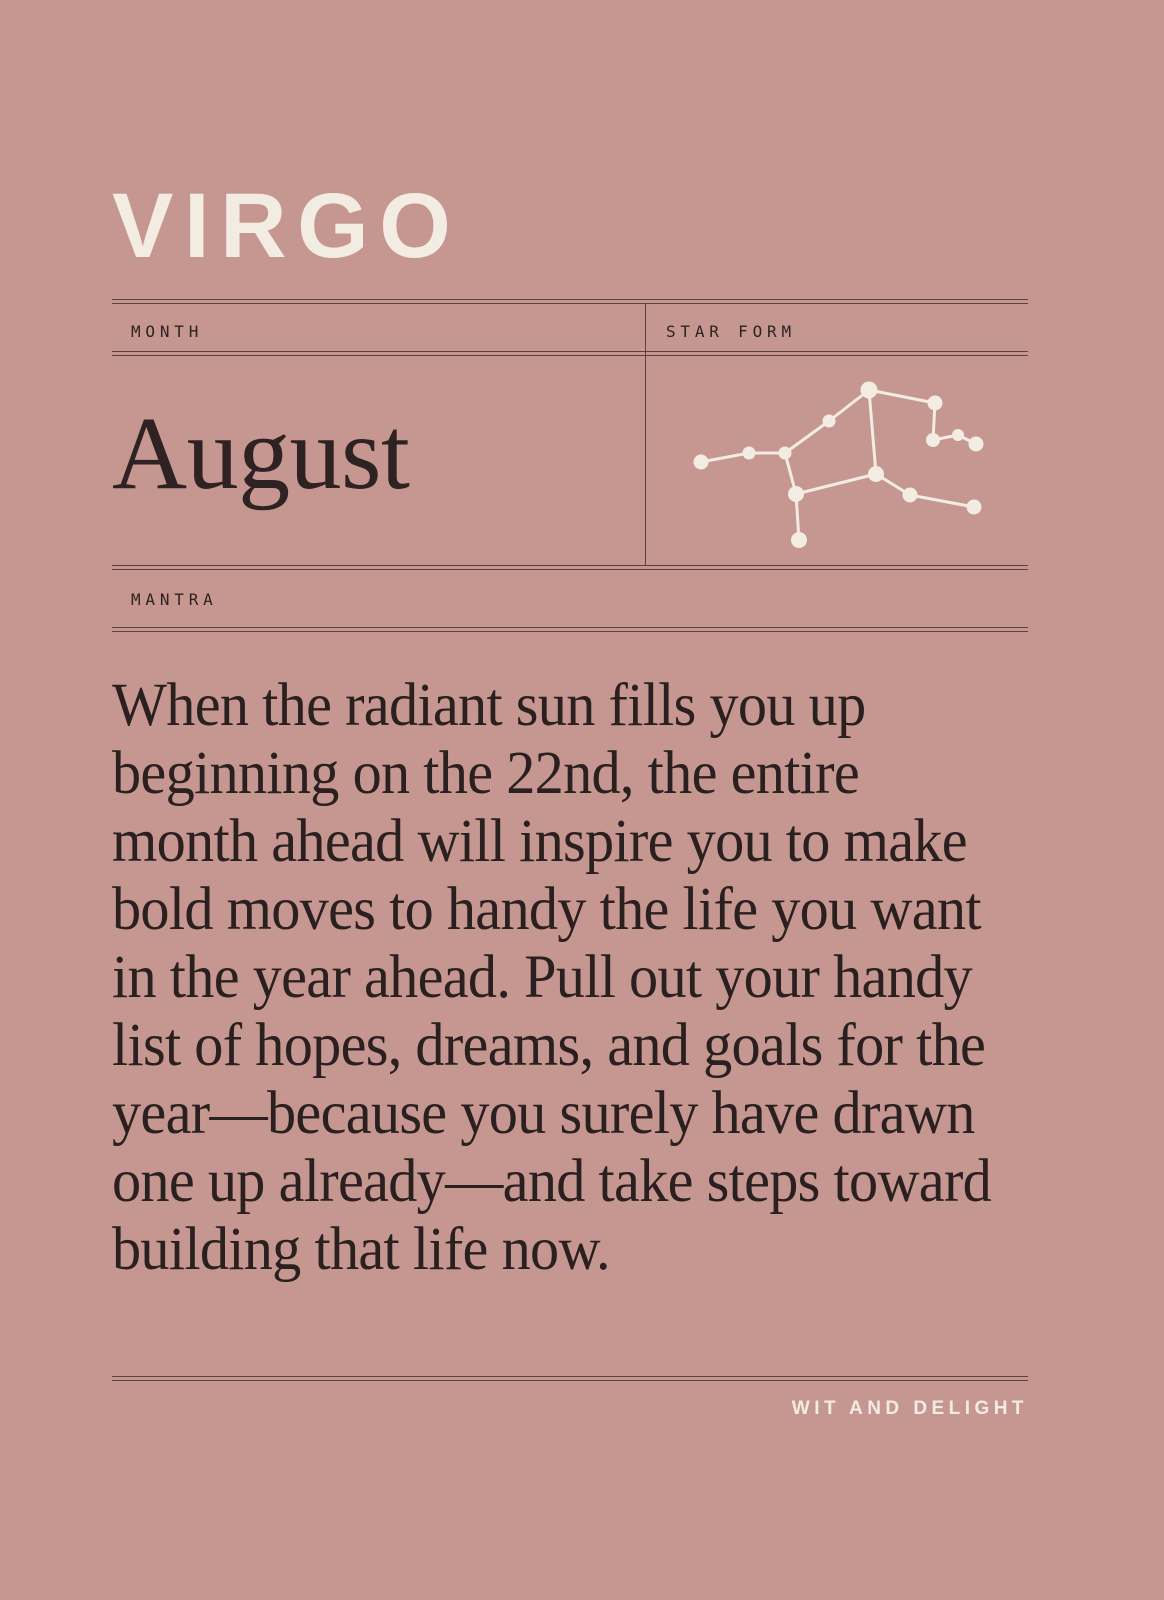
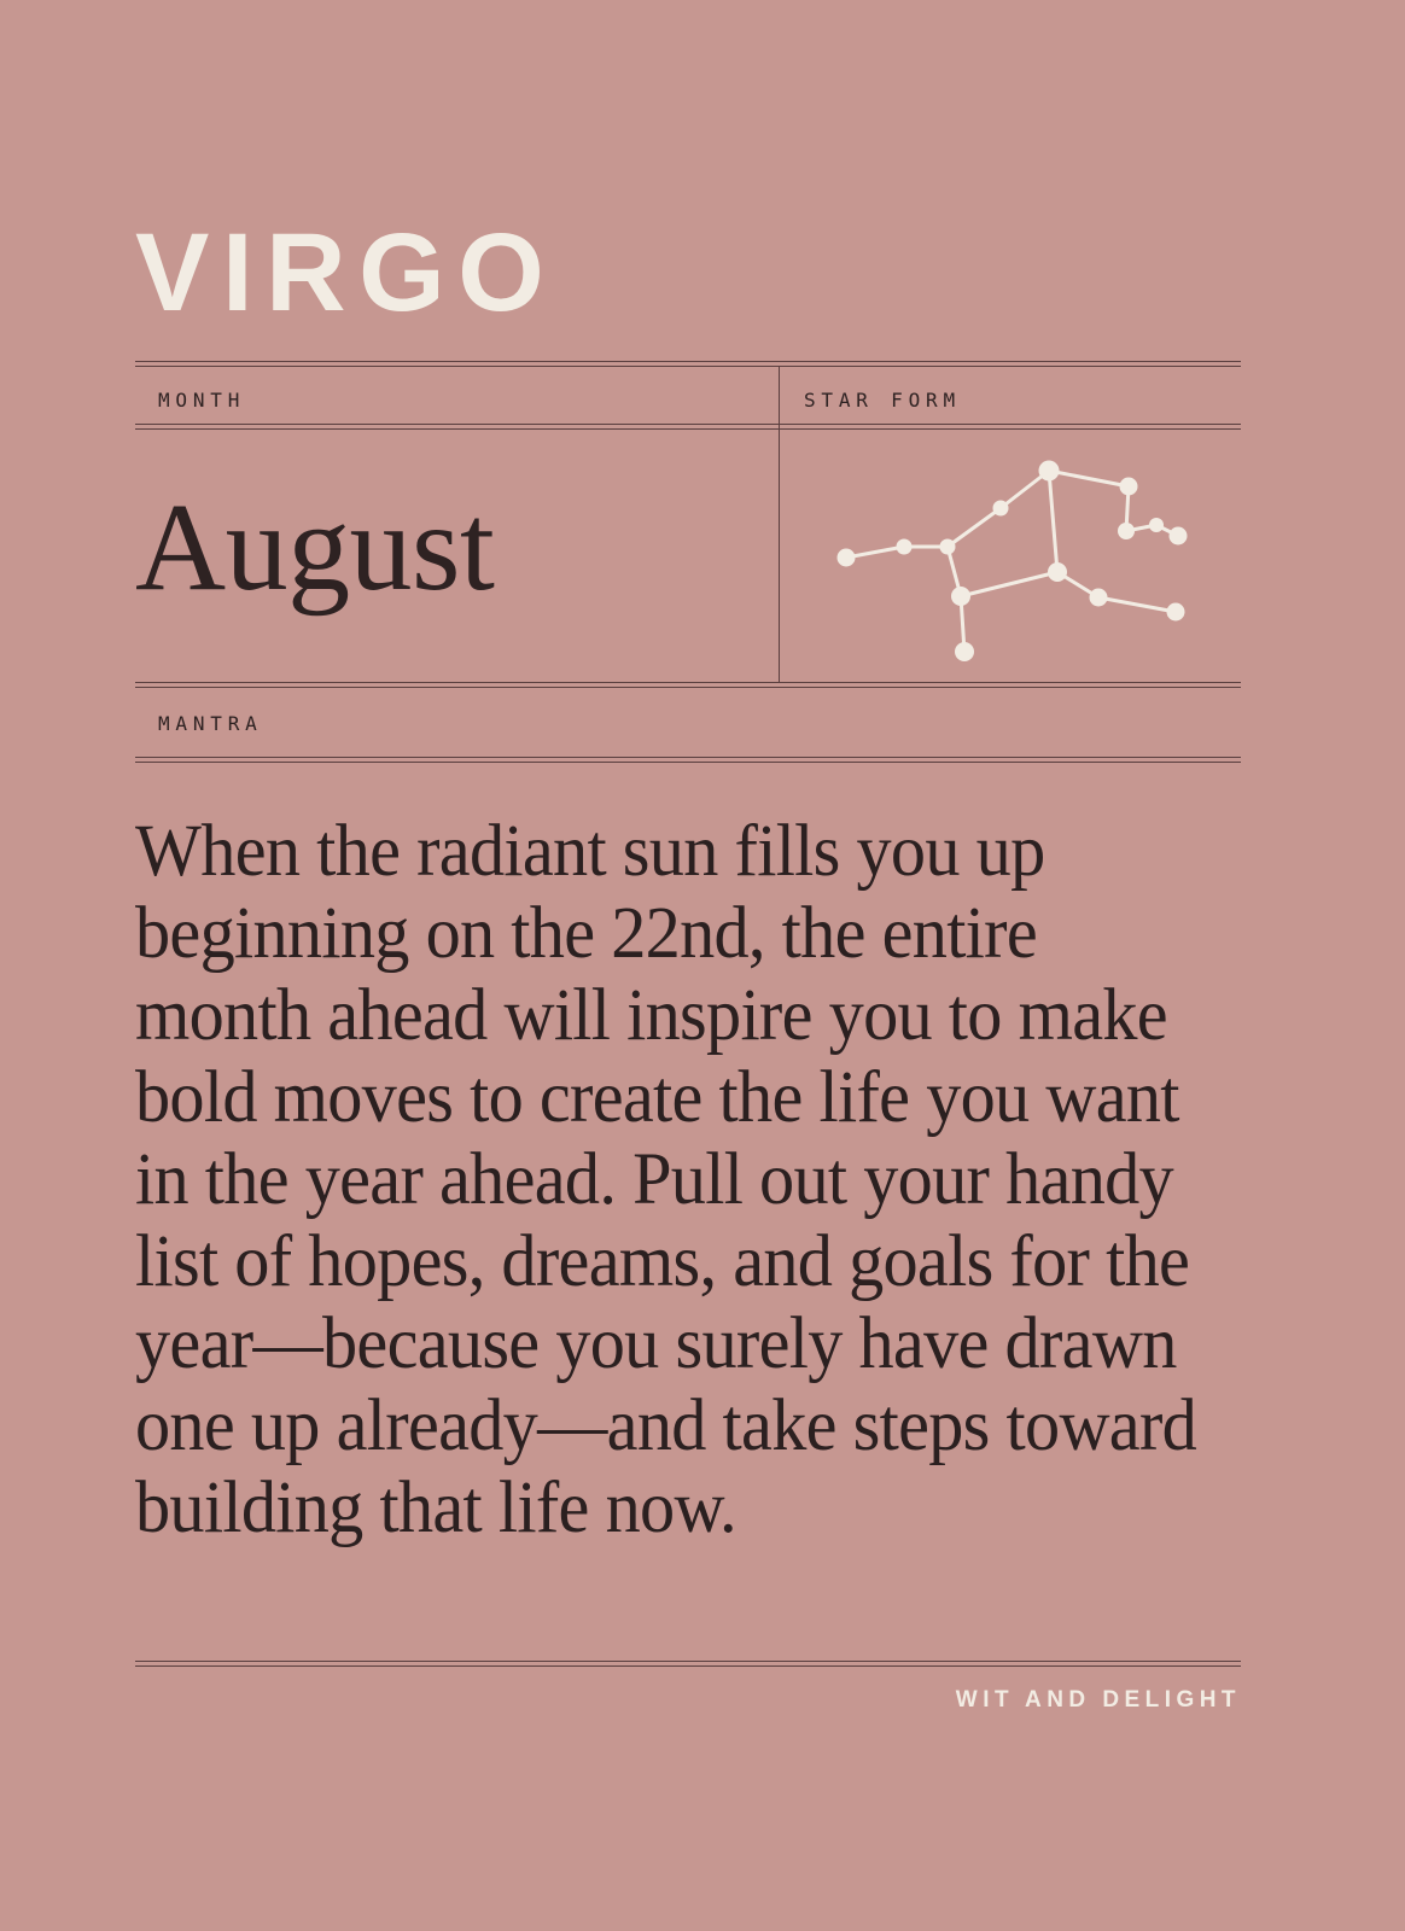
  VIRGO
  MONTH
  STAR FORM
  August
  MANTRA
- When the radiant sun fills you up beginning on the 22nd, the entire month ahead will inspire you to make bold moves to handy the life you want in the year ahead. Pull out your handy list of hopes, dreams, and goals for the year—because you surely have drawn one up already—and take steps toward building that life now.
+ When the radiant sun fills you up beginning on the 22nd, the entire month ahead will inspire you to make bold moves to create the life you want in the year ahead. Pull out your handy list of hopes, dreams, and goals for the year—because you surely have drawn one up already—and take steps toward building that life now.
  WIT AND DELIGHT
